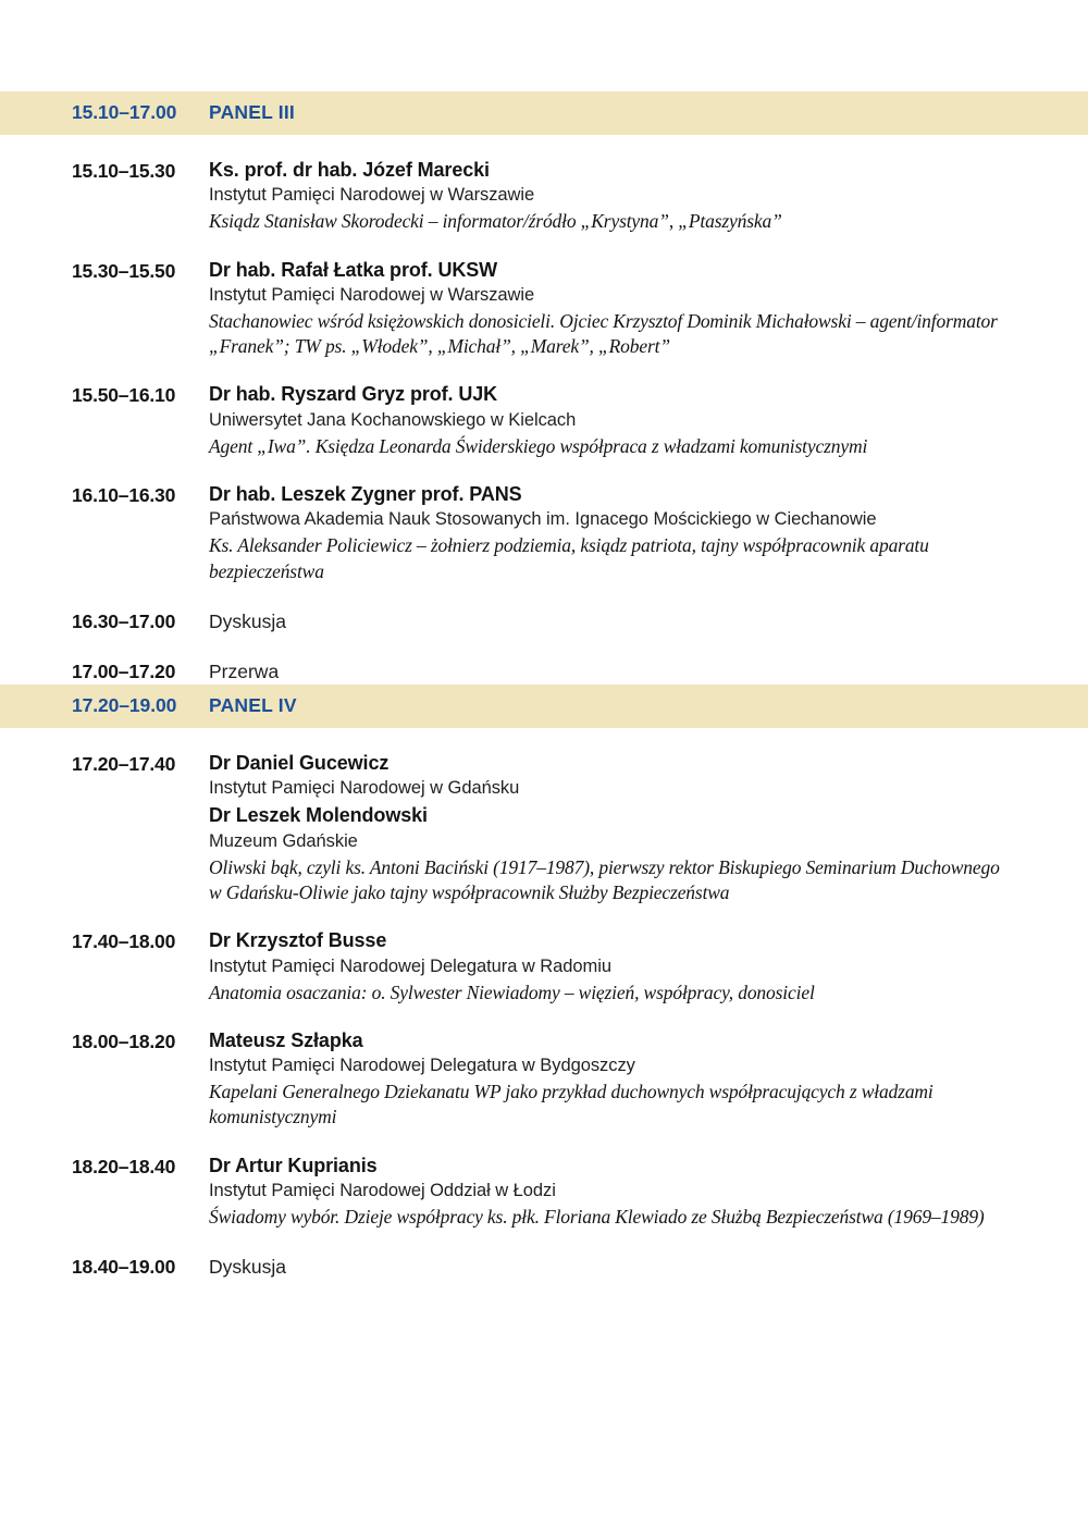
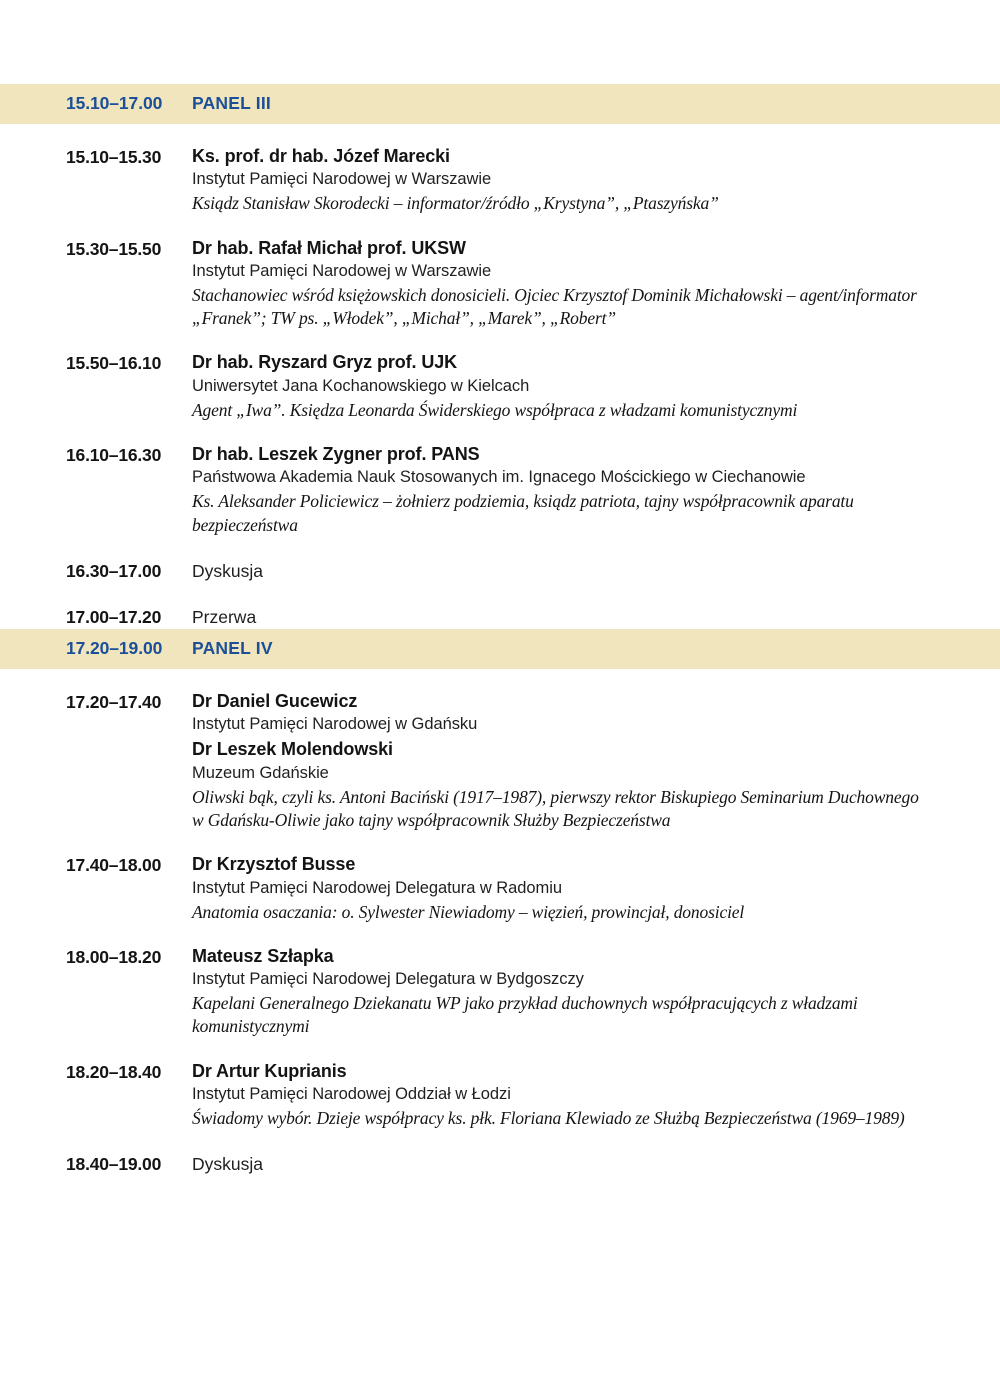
  15.10–17.00
  PANEL III
  15.10–15.30
  Ks. prof. dr hab. Józef Marecki
  Instytut Pamięci Narodowej w Warszawie
  Ksiądz Stanisław Skorodecki – informator/źródło „Krystyna”, „Ptaszyńska”
  15.30–15.50
- Dr hab. Rafał Łatka prof. UKSW
+ Dr hab. Rafał Michał prof. UKSW
  Instytut Pamięci Narodowej w Warszawie
  Stachanowiec wśród księżowskich donosicieli. Ojciec Krzysztof Dominik Michałowski – agent/informator „Franek”; TW ps. „Włodek”, „Michał”, „Marek”, „Robert”
  15.50–16.10
  Dr hab. Ryszard Gryz prof. UJK
  Uniwersytet Jana Kochanowskiego w Kielcach
  Agent „Iwa”. Księdza Leonarda Świderskiego współpraca z władzami komunistycznymi
  16.10–16.30
  Dr hab. Leszek Zygner prof. PANS
  Państwowa Akademia Nauk Stosowanych im. Ignacego Mościckiego w Ciechanowie
  Ks. Aleksander Policiewicz – żołnierz podziemia, ksiądz patriota, tajny współpracownik aparatu bezpieczeństwa
  16.30–17.00
  Dyskusja
  17.00–17.20
  Przerwa
  17.20–19.00
  PANEL IV
  17.20–17.40
  Dr Daniel Gucewicz
  Instytut Pamięci Narodowej w Gdańsku
  Dr Leszek Molendowski
  Muzeum Gdańskie
  Oliwski bąk, czyli ks. Antoni Baciński (1917–1987), pierwszy rektor Biskupiego Seminarium Duchownego w Gdańsku-Oliwie jako tajny współpracownik Służby Bezpieczeństwa
  17.40–18.00
  Dr Krzysztof Busse
  Instytut Pamięci Narodowej Delegatura w Radomiu
- Anatomia osaczania: o. Sylwester Niewiadomy – więzień, współpracy, donosiciel
+ Anatomia osaczania: o. Sylwester Niewiadomy – więzień, prowincjał, donosiciel
  18.00–18.20
  Mateusz Szłapka
  Instytut Pamięci Narodowej Delegatura w Bydgoszczy
  Kapelani Generalnego Dziekanatu WP jako przykład duchownych współpracujących z władzami komunistycznymi
  18.20–18.40
  Dr Artur Kuprianis
  Instytut Pamięci Narodowej Oddział w Łodzi
  Świadomy wybór. Dzieje współpracy ks. płk. Floriana Klewiado ze Służbą Bezpieczeństwa (1969–1989)
  18.40–19.00
  Dyskusja
